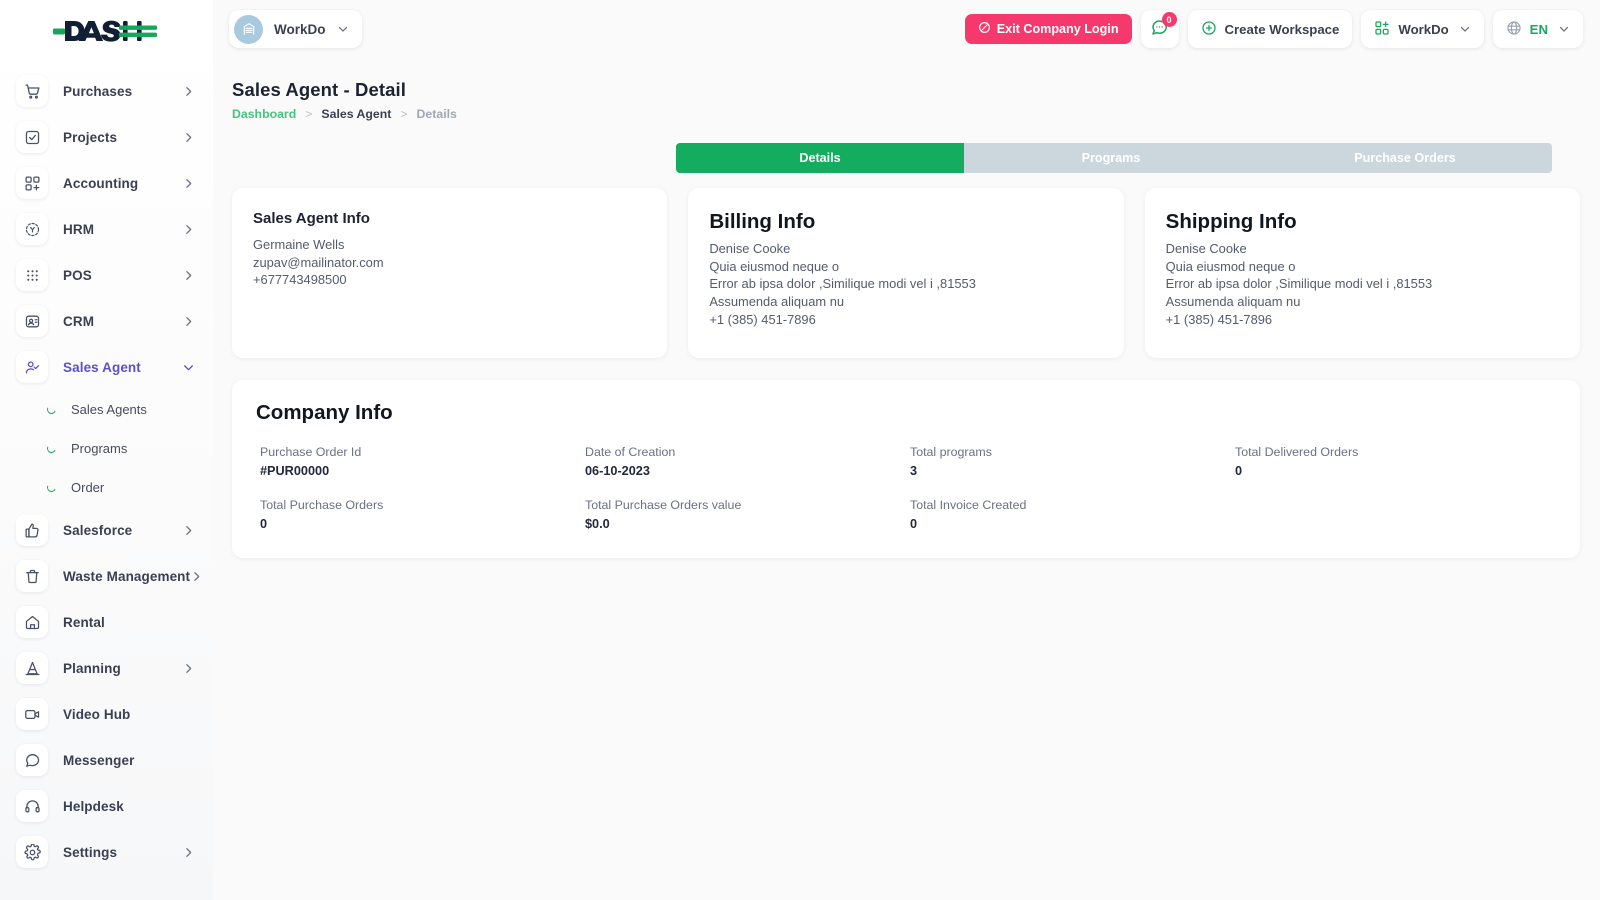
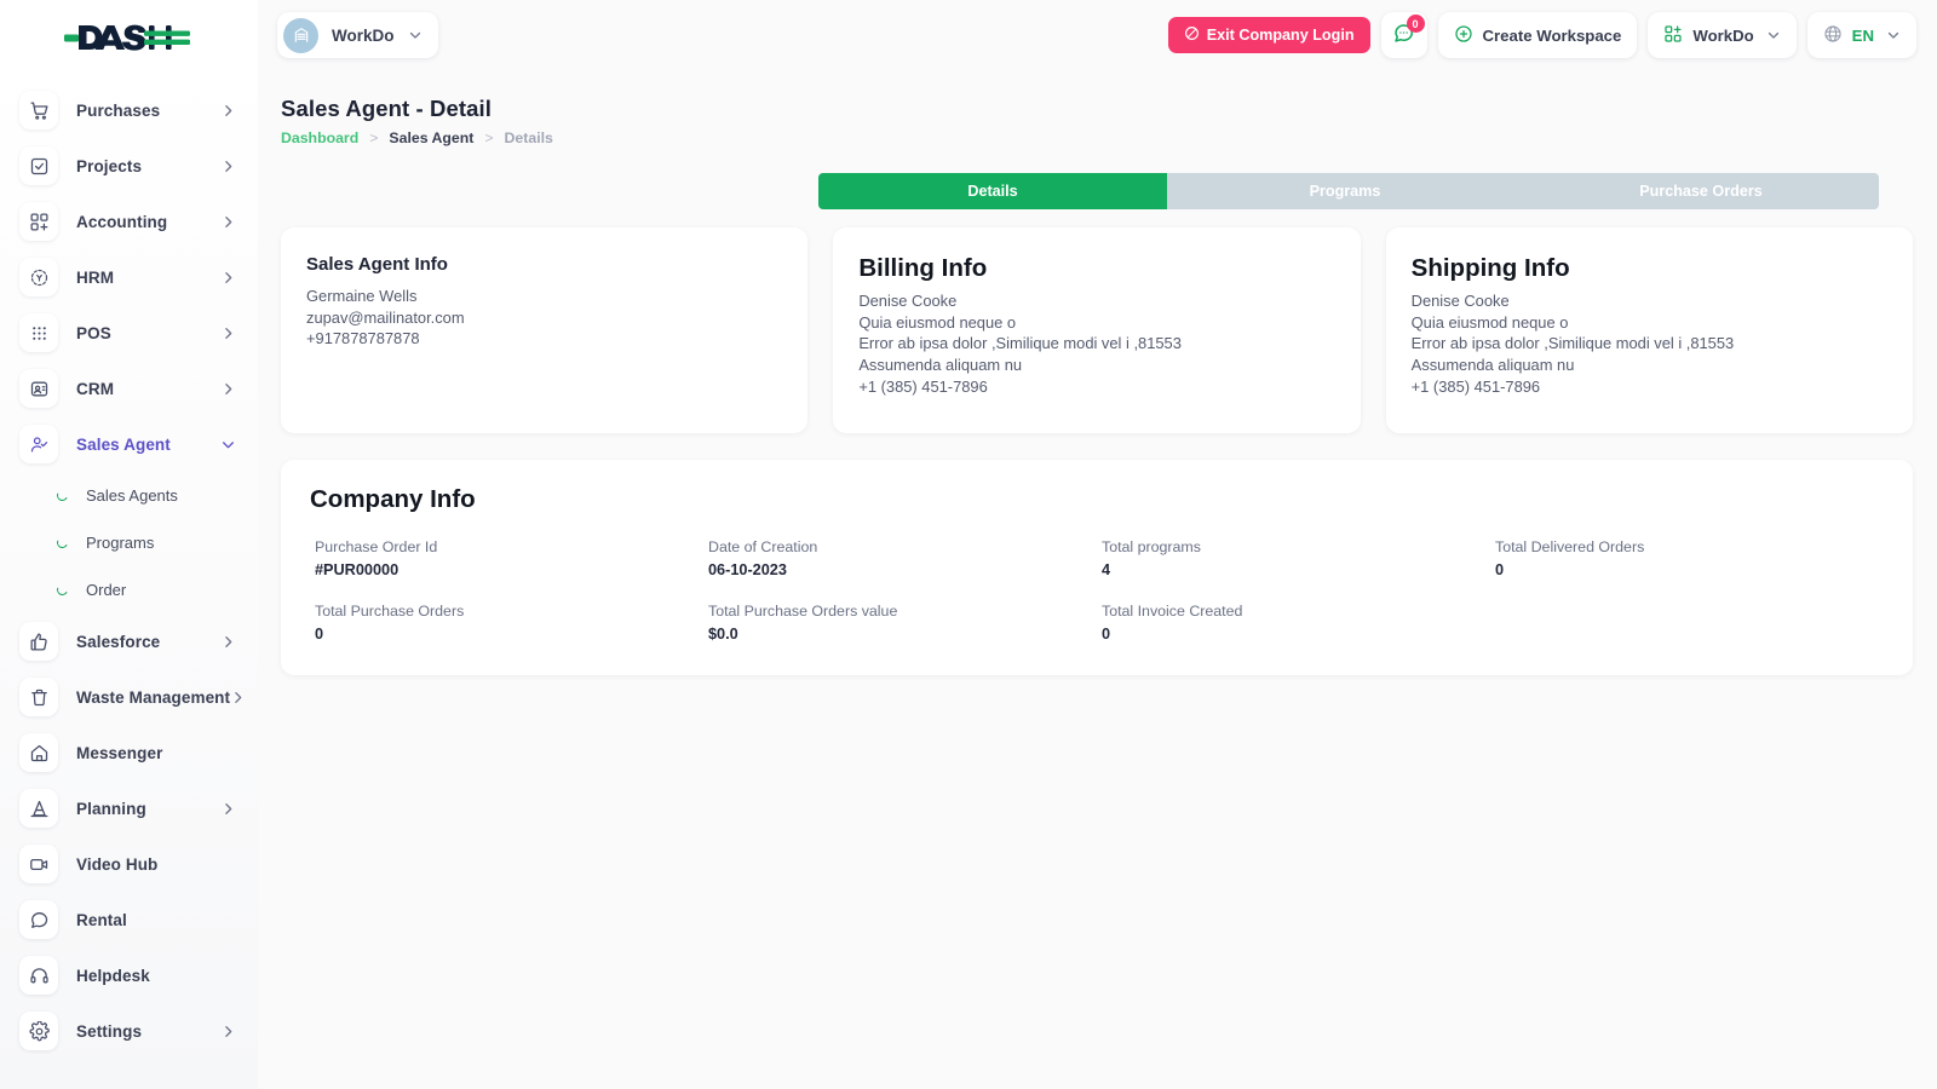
  Purchases
  Projects
  Accounting
  HRM
  POS
  CRM
  Sales Agent
  Sales Agents
  Programs
  Order
  Salesforce
  Waste Management
- Rental
+ Messenger
  Planning
  Video Hub
- Messenger
+ Rental
  Helpdesk
  Settings
  WorkDo
  Exit Company Login
  0
  Create Workspace
  WorkDo
  EN
  Sales Agent - Detail
  Dashboard
  >
  Sales Agent
  >
  Details
  Details
  Programs
  Purchase Orders
  Sales Agent Info
  Germaine Wells
  zupav@mailinator.com
- +677743498500
+ +917878787878
  Billing Info
  Denise Cooke
  Quia eiusmod neque o
  Error ab ipsa dolor ,Similique modi vel i ,81553
  Assumenda aliquam nu
  +1 (385) 451-7896
  Shipping Info
  Denise Cooke
  Quia eiusmod neque o
  Error ab ipsa dolor ,Similique modi vel i ,81553
  Assumenda aliquam nu
  +1 (385) 451-7896
  Company Info
  Purchase Order Id
  #PUR00000
  Date of Creation
  06-10-2023
  Total programs
- 3
+ 4
  Total Delivered Orders
  0
  Total Purchase Orders
  0
  Total Purchase Orders value
  $0.0
  Total Invoice Created
  0
